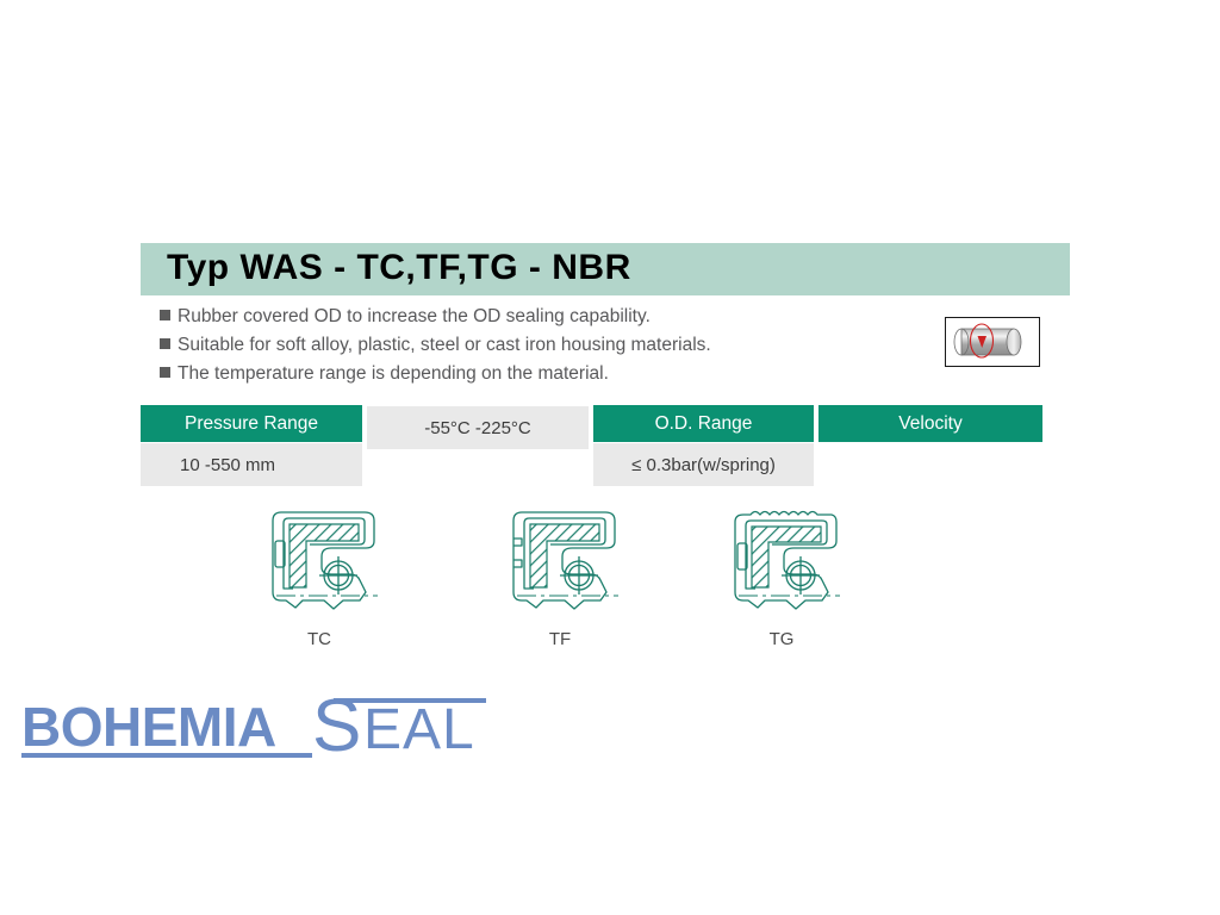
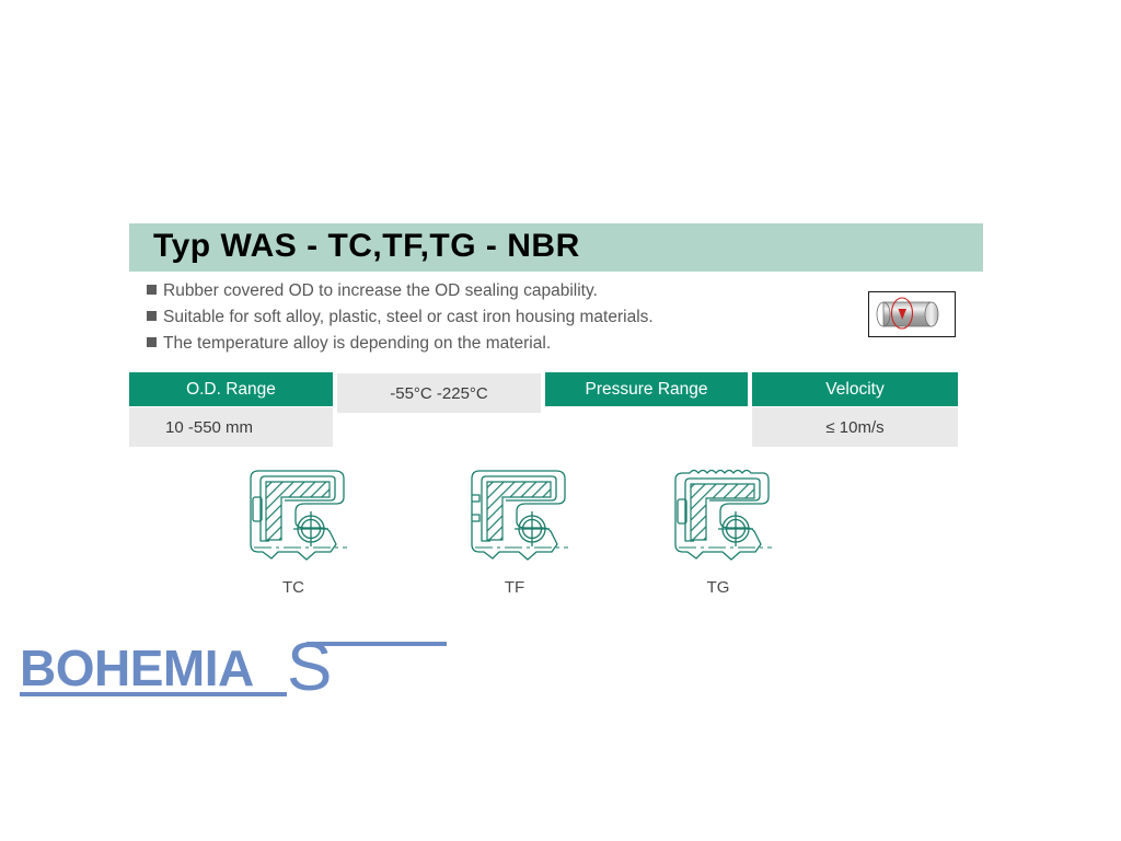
  Typ WAS - TC,TF,TG - NBR
  Rubber covered OD to increase the OD sealing capability.
  Suitable for soft alloy, plastic, steel or cast iron housing materials.
- The temperature range is depending on the material.
+ The temperature alloy is depending on the material.
- Pressure Range
+ O.D. Range
  10 -550 mm
  -55°C -225°C
- O.D. Range
+ Pressure Range
- ≤ 0.3bar(w/spring)
  Velocity
+ ≤ 10m/s
  TC
  TF
  TG
  BOHEMIA
  S
- EAL
